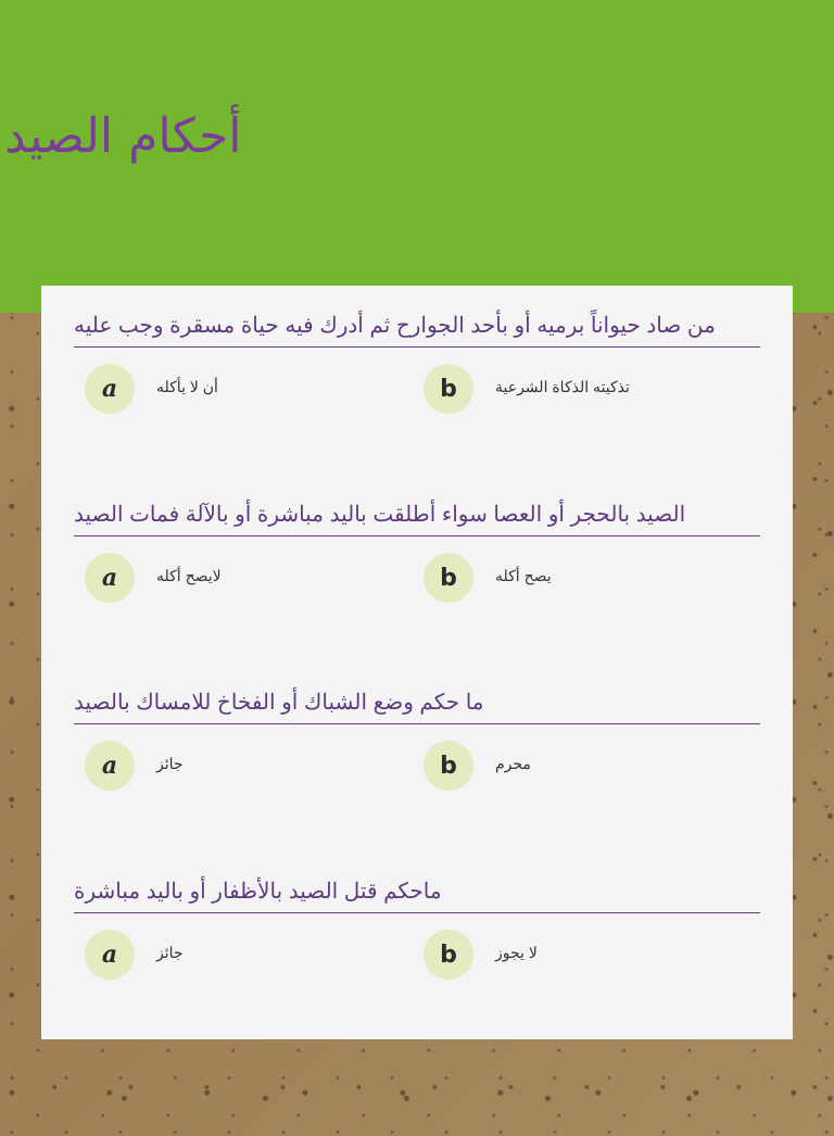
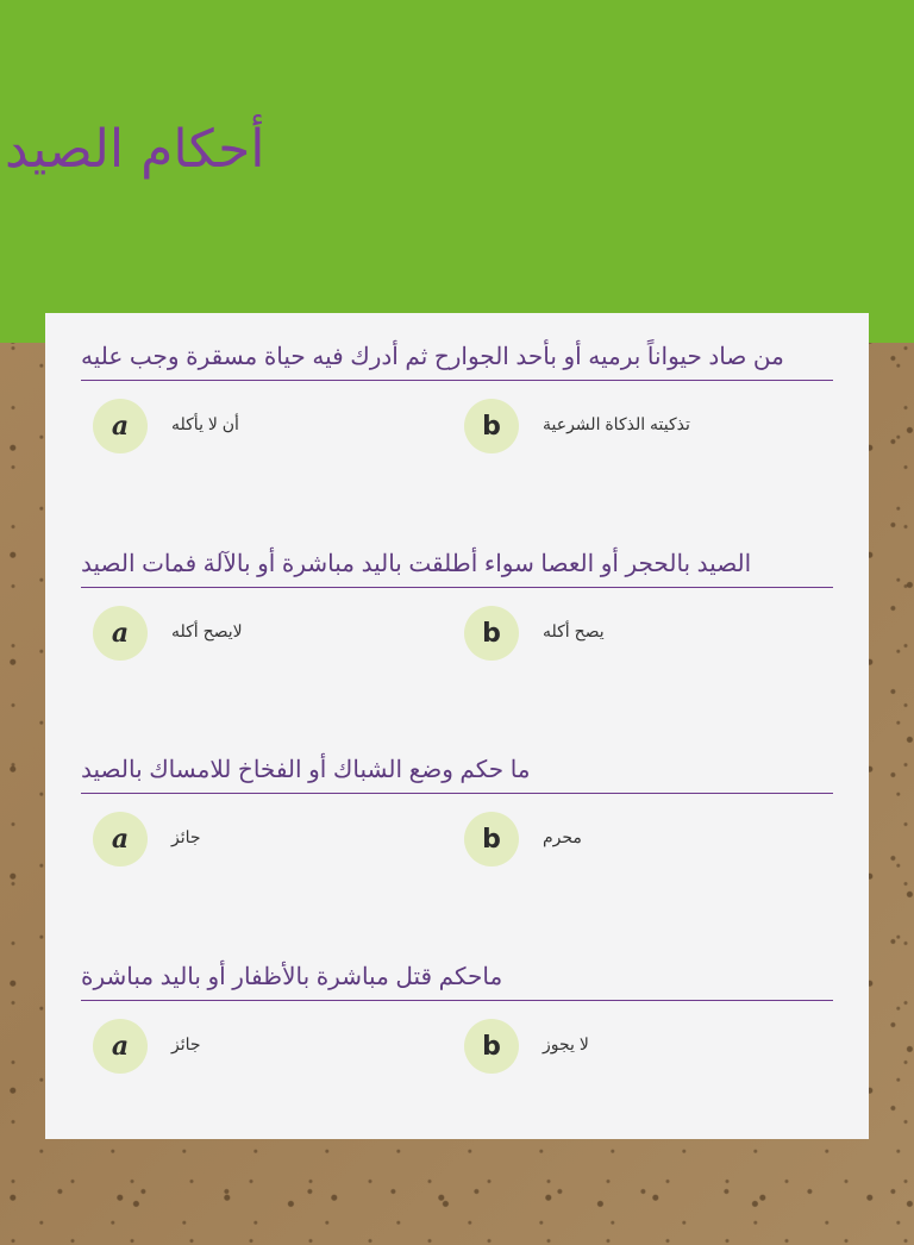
  أحكام الصيد
  من صاد حيواناً برميه أو بأحد الجوارح ثم أدرك فيه حياة مسقرة وجب عليه
  a
  أن لا يأكله
  b
  تذكيته الذكاة الشرعية
  الصيد بالحجر أو العصا سواء أطلقت باليد مباشرة أو بالآلة فمات الصيد
  a
  لايصح أكله
  b
  يصح أكله
  ما حكم وضع الشباك أو الفخاخ للامساك بالصيد
  a
  جائز
  b
  محرم
- ماحكم قتل الصيد بالأظفار أو باليد مباشرة
+ ماحكم قتل مباشرة بالأظفار أو باليد مباشرة
  a
  جائز
  b
  لا يجوز
